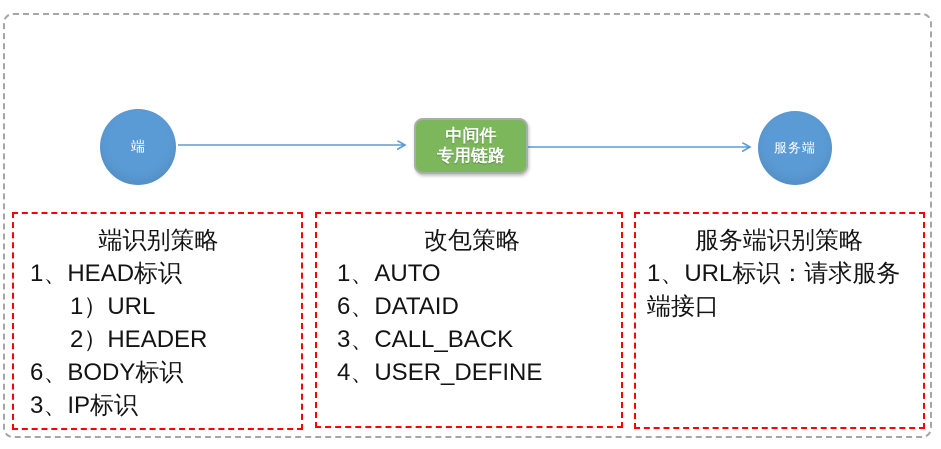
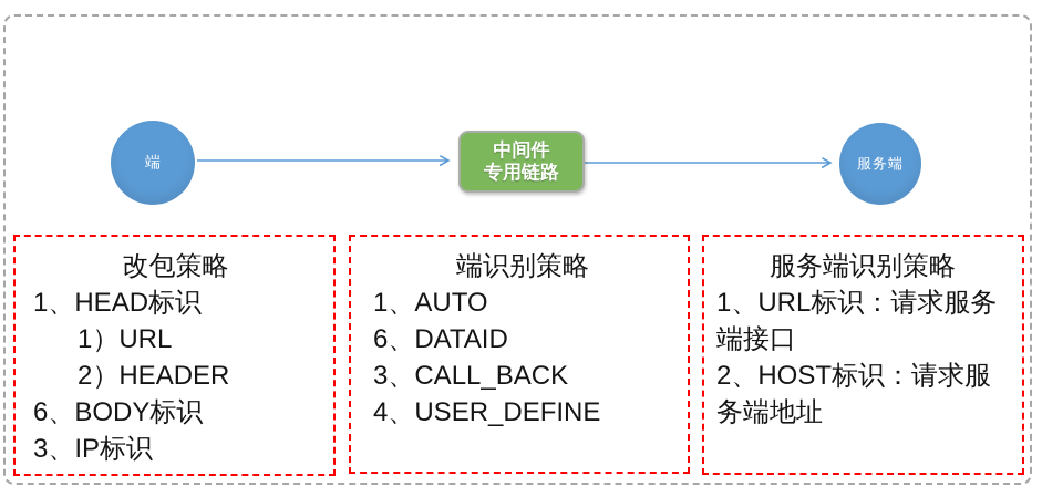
  端
  中间件
  专用链路
  服务端
- 端识别策略
+ 改包策略
  1、HEAD标识
  1）URL
  2）HEADER
  6、BODY标识
  3、IP标识
- 改包策略
+ 端识别策略
  1、AUTO
  6、DATAID
  3、CALL_BACK
  4、USER_DEFINE
  服务端识别策略
  1、URL标识：请求服务端接口
+ 2、HOST标识：请求服务端地址
